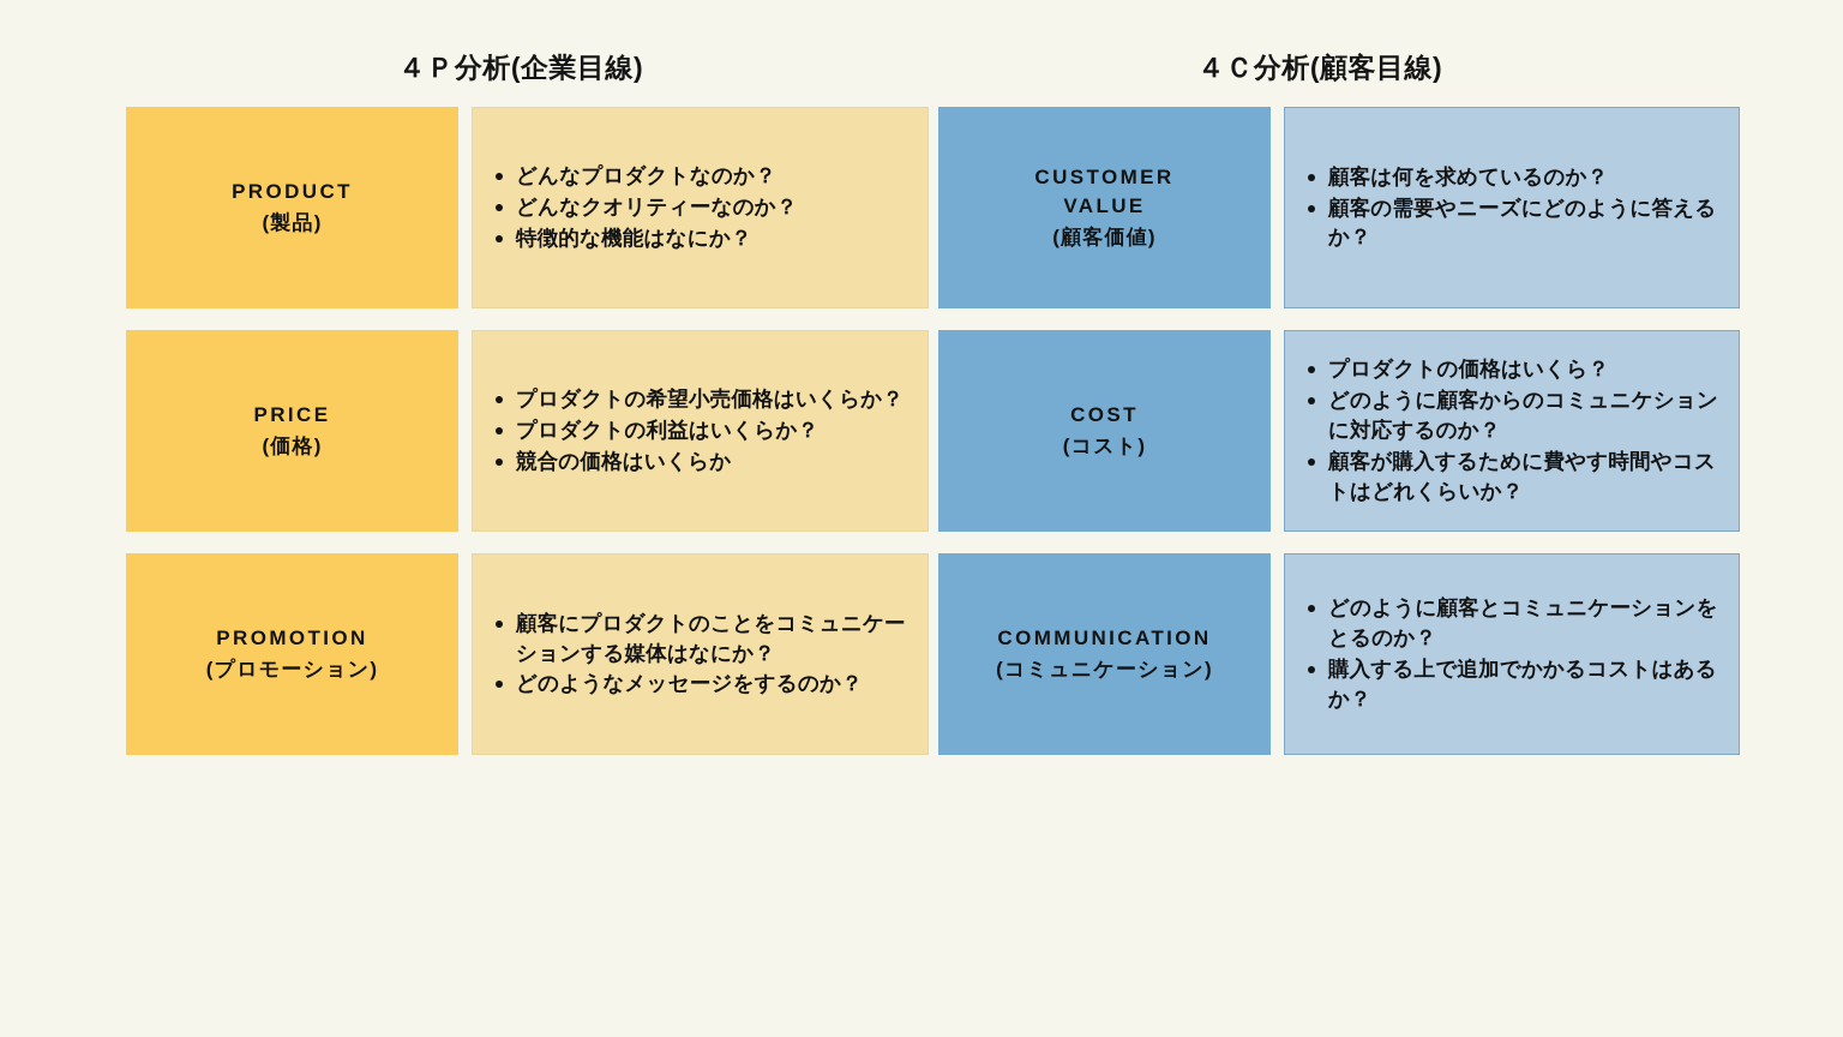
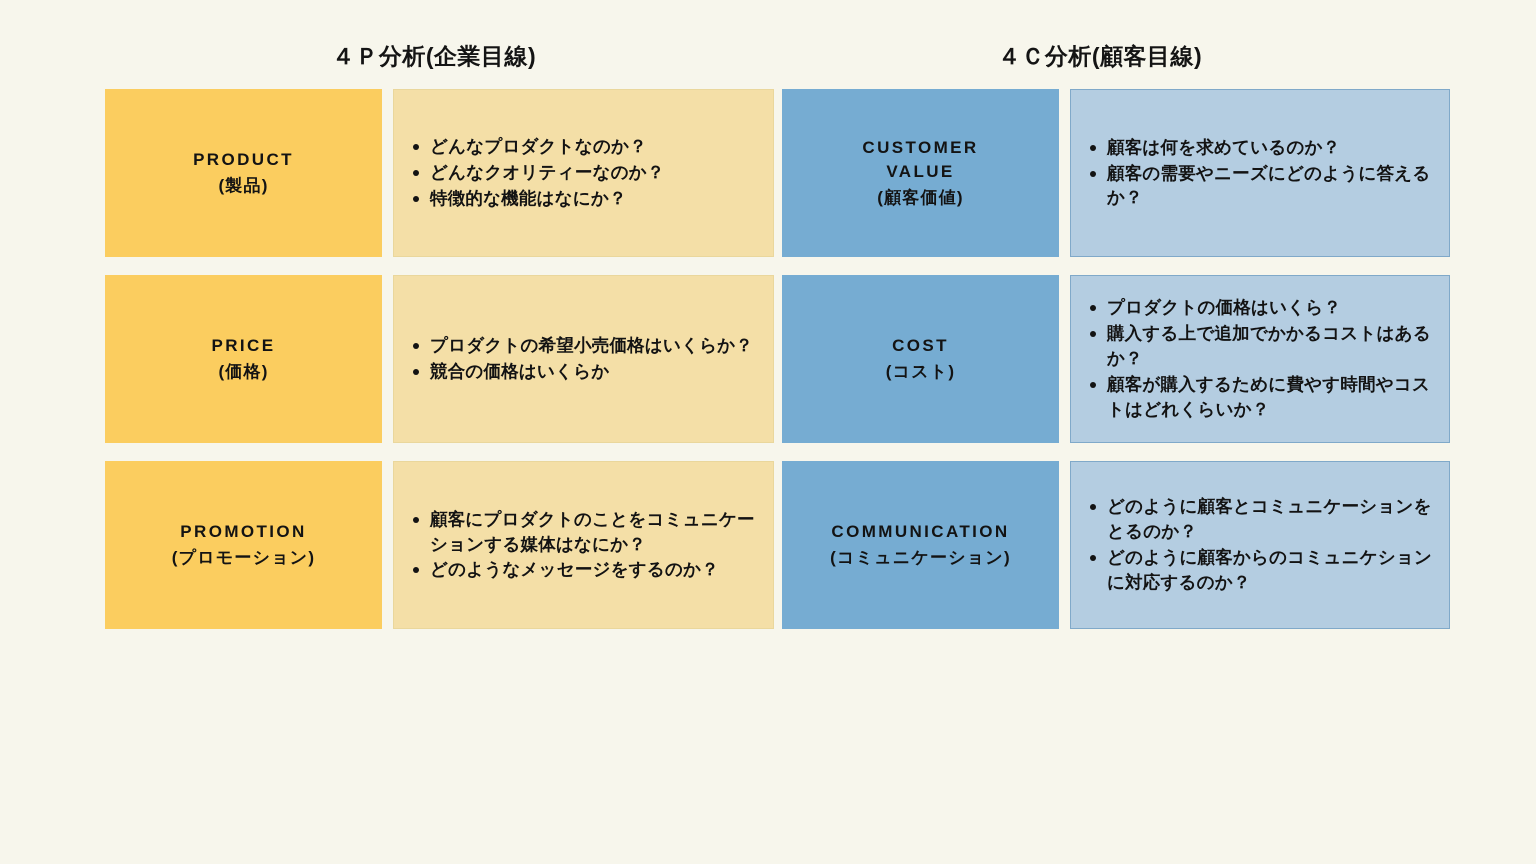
  ４Ｐ分析(企業目線)
  ４Ｃ分析(顧客目線)
  PRODUCT
  (製品)
  どんなプロダクトなのか？
  どんなクオリティーなのか？
  特徴的な機能はなにか？
  CUSTOMER
  VALUE
  (顧客価値)
  顧客は何を求めているのか？
  顧客の需要やニーズにどのように答えるか？
  PRICE
  (価格)
  プロダクトの希望小売価格はいくらか？
- プロダクトの利益はいくらか？
  競合の価格はいくらか
  COST
  (コスト)
  プロダクトの価格はいくら？
- どのように顧客からのコミュニケションに対応するのか？
+ 購入する上で追加でかかるコストはあるか？
  顧客が購入するために費やす時間やコストはどれくらいか？
  PROMOTION
  (プロモーション)
  顧客にプロダクトのことをコミュニケーションする媒体はなにか？
  どのようなメッセージをするのか？
  COMMUNICATION
  (コミュニケーション)
  どのように顧客とコミュニケーションをとるのか？
- 購入する上で追加でかかるコストはあるか？
+ どのように顧客からのコミュニケションに対応するのか？
